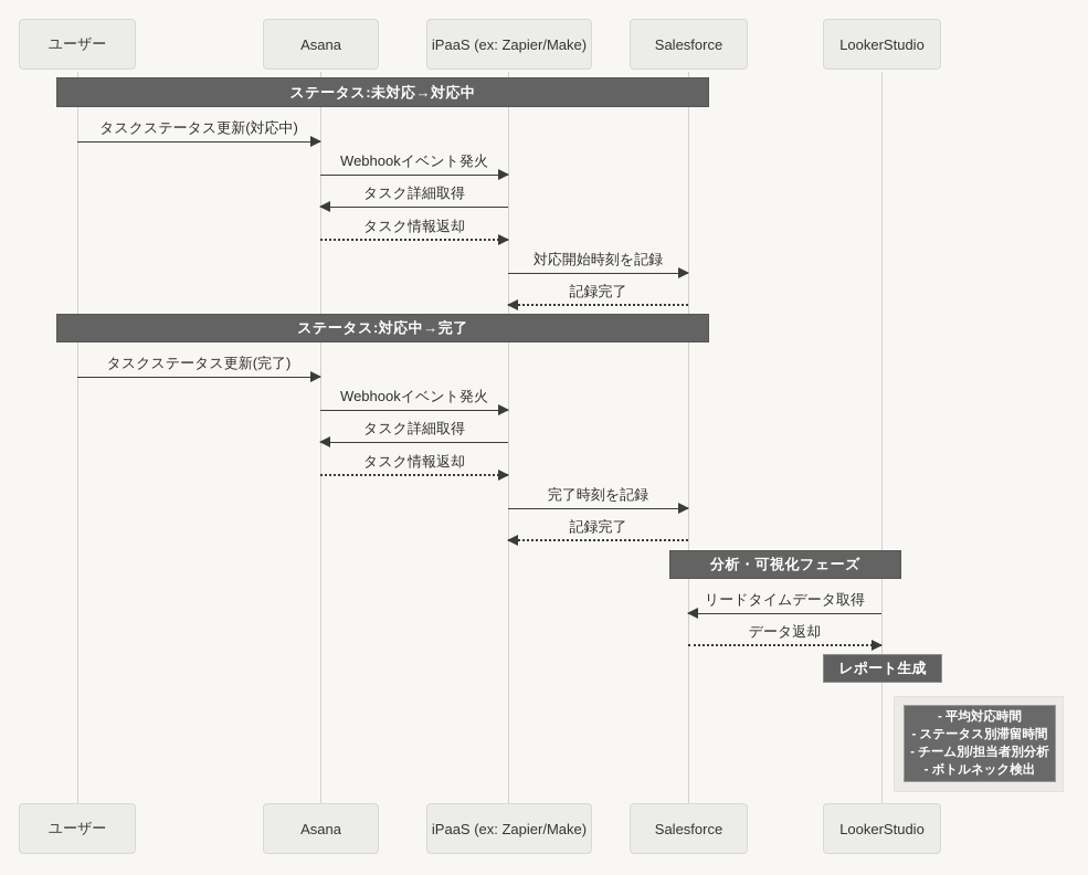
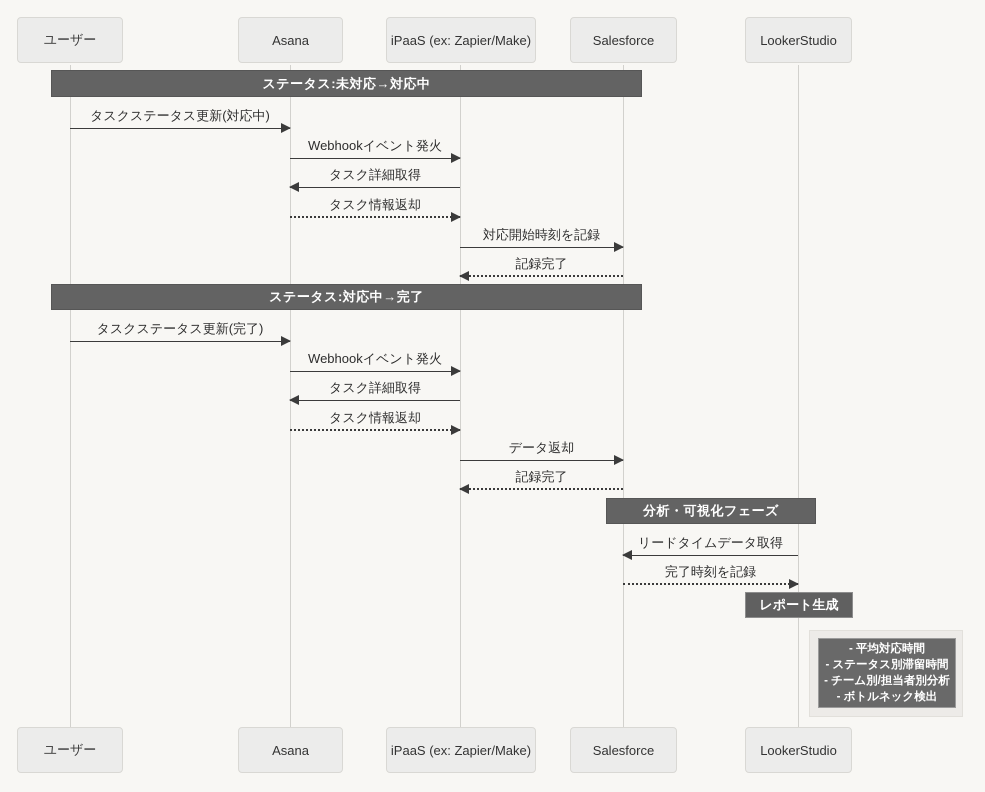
  ユーザー
  Asana
  iPaaS (ex: Zapier/Make)
  Salesforce
  LookerStudio
  ステータス:未対応→対応中
  ステータス:対応中→完了
  分析・可視化フェーズ
  タスクステータス更新(対応中)
  Webhookイベント発火
  タスク詳細取得
  タスク情報返却
  対応開始時刻を記録
  記録完了
  タスクステータス更新(完了)
  Webhookイベント発火
  タスク詳細取得
  タスク情報返却
- 完了時刻を記録
+ データ返却
  記録完了
  リードタイムデータ取得
- データ返却
+ 完了時刻を記録
  レポート生成
  - 平均対応時間
  - ステータス別滞留時間
  - チーム別/担当者別分析
  - ボトルネック検出
  ユーザー
  Asana
  iPaaS (ex: Zapier/Make)
  Salesforce
  LookerStudio
